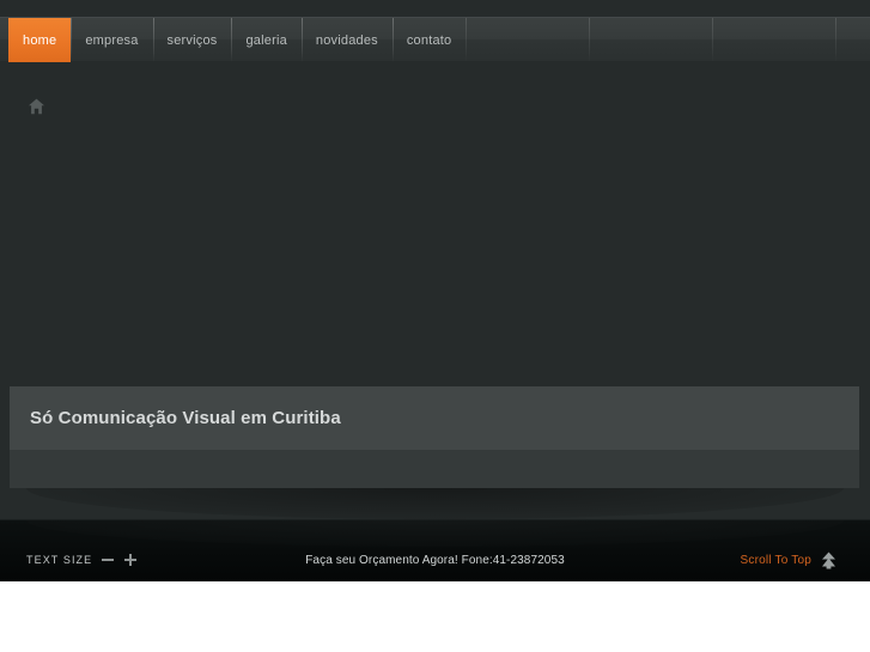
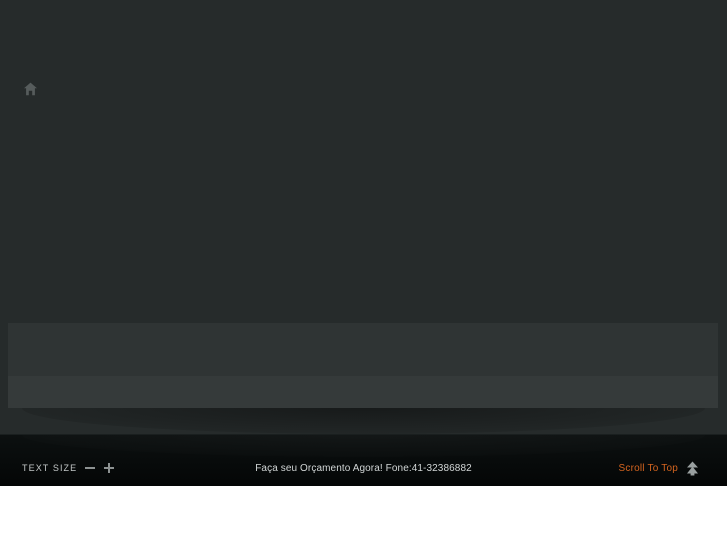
- home
- empresa
- serviços
- galeria
- novidades
- contato
- Só Comunicação Visual em Curitiba
  TEXT SIZE
- Faça seu Orçamento Agora! Fone:41-23872053
+ Faça seu Orçamento Agora! Fone:41-32386882
  Scroll To Top
